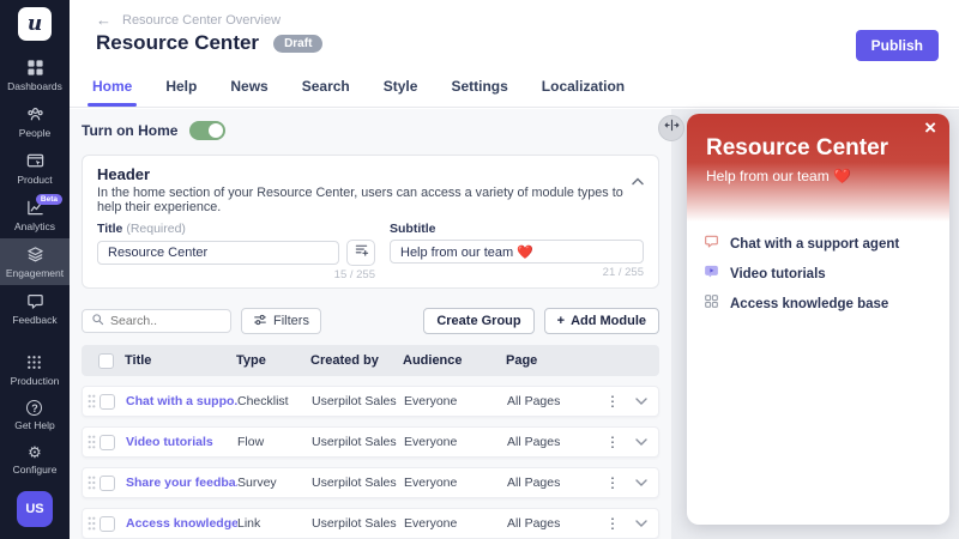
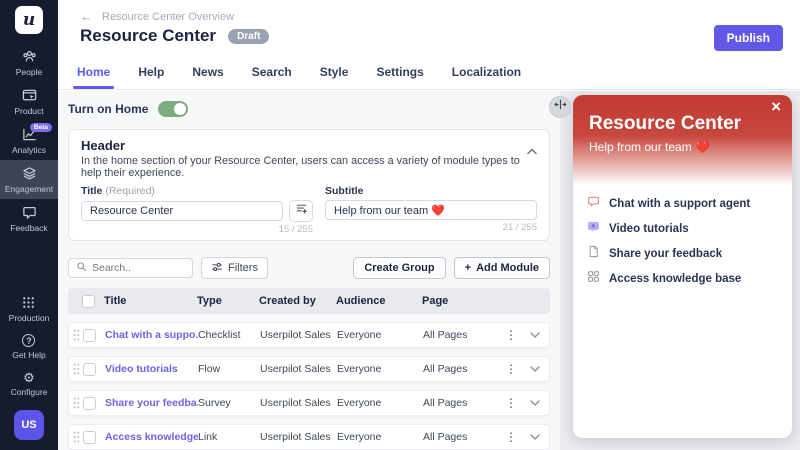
  u
- Dashboards
  People
  Product
  Analytics
  Engagement
  Feedback
  Production
  ?
  Get Help
  ⚙
  Configure
  US
  ←
  Resource Center Overview
  Resource Center
  Draft
  Publish
  Home
  Help
  News
  Search
  Style
  Settings
  Localization
  Turn on Home
  Header
  In the home section of your Resource Center, users can access a variety of module types to help their experience.
  Title (Required)
  Resource Center
  15 / 255
  Subtitle
  Help from our team ❤️
  21 / 255
  Search..
  Filters
  Create Group
  +
  Add Module
  Title
  Type
  Created by
  Audience
  Page
  Chat with a suppo.
  Checklist
  Userpilot Sales
  Everyone
  All Pages
  ⋮
  Video tutorials
  Flow
  Userpilot Sales
  Everyone
  All Pages
  ⋮
  Share your feedba
  Survey
  Userpilot Sales
  Everyone
  All Pages
  ⋮
  Access knowledge
  Link
  Userpilot Sales
  Everyone
  All Pages
  ⋮
  ×
  Resource Center
  Help from our team ❤️
  Chat with a support agent
  Video tutorials
+ Share your feedback
  Access knowledge base
